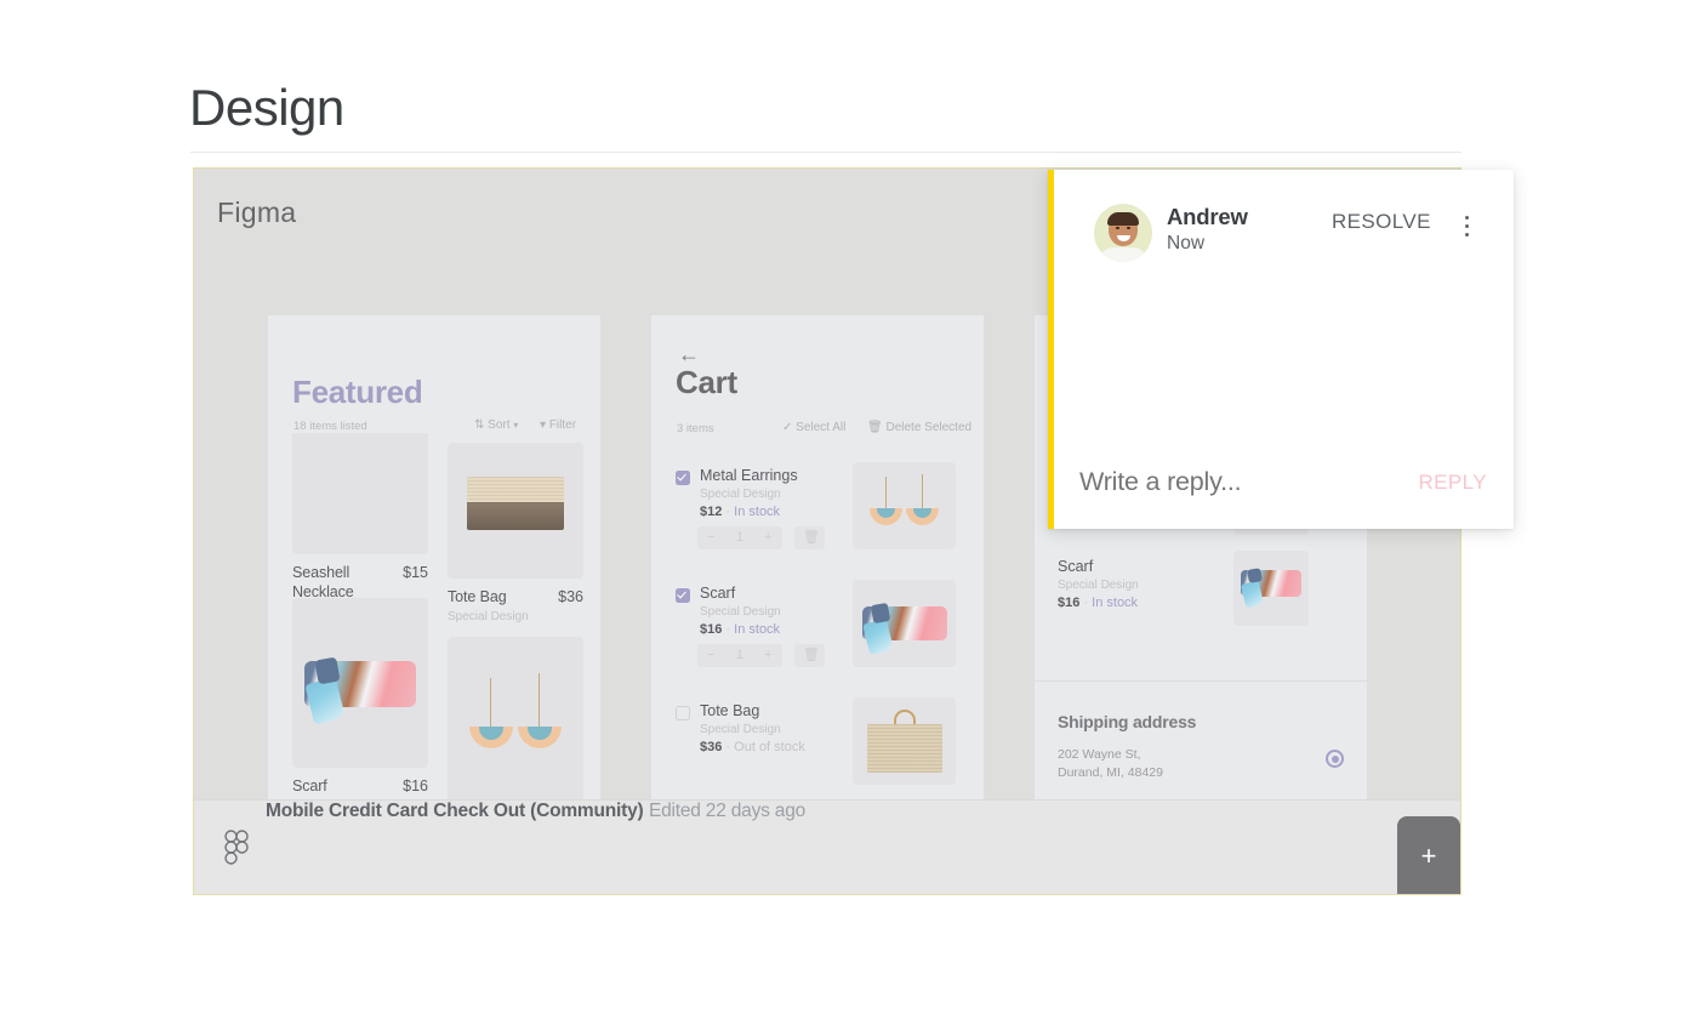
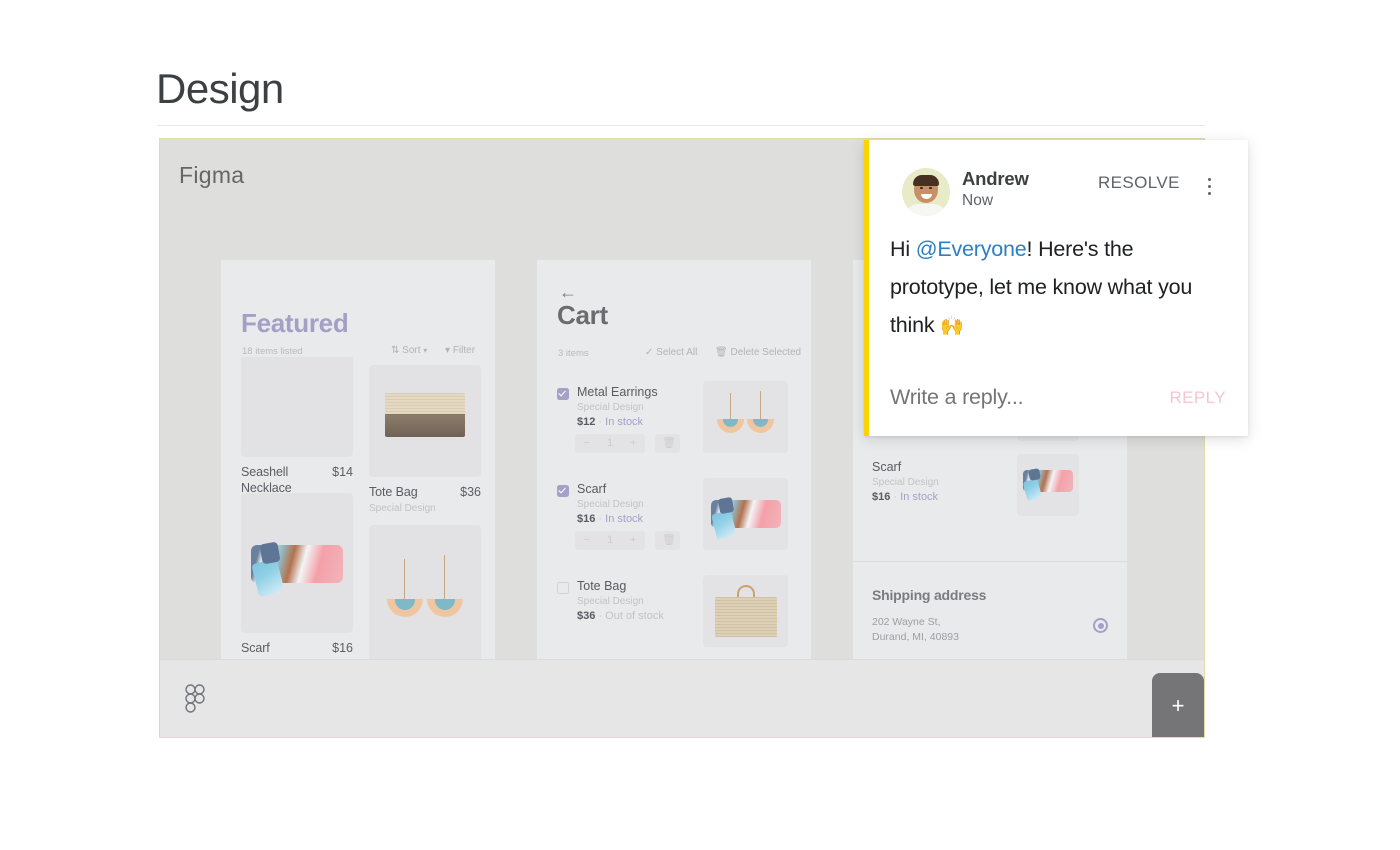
  Design
  Figma
- $15
+ $14
  Seashell Necklace
  $36
  Tote Bag
  Special Design
  $16
  Scarf
  Featured
  18 items listed
  ⇅ Sort ▾
  ▾ Filter
  ←
  Cart
  3 items
  ✓ Select All
  🗑 Delete Selected
  Metal Earrings
  Special Design
  $12 In stock
  Scarf
  Special Design
  $16 In stock
  Tote Bag
  Special Design
  $36 Out of stock
  Scarf
  Special Design
  $16 In stock
  Shipping address
  202 Wayne St,
- Durand, MI, 48429
+ Durand, MI, 40893
  +
- Mobile Credit Card Check Out (Community) Edited 22 days ago
  Andrew
  Now
  RESOLVE
+ Hi @Everyone! Here's the prototype, let me know what you think 🙌
  Write a reply...
  REPLY
